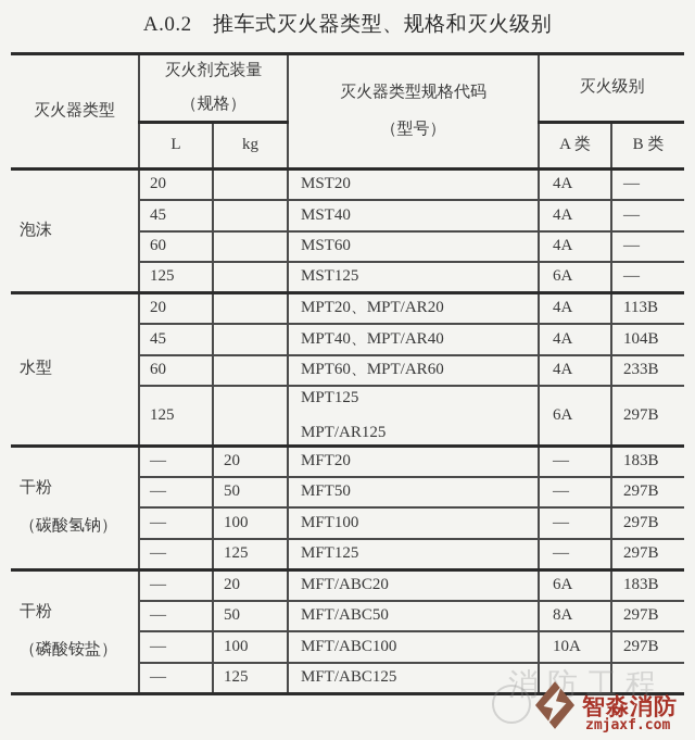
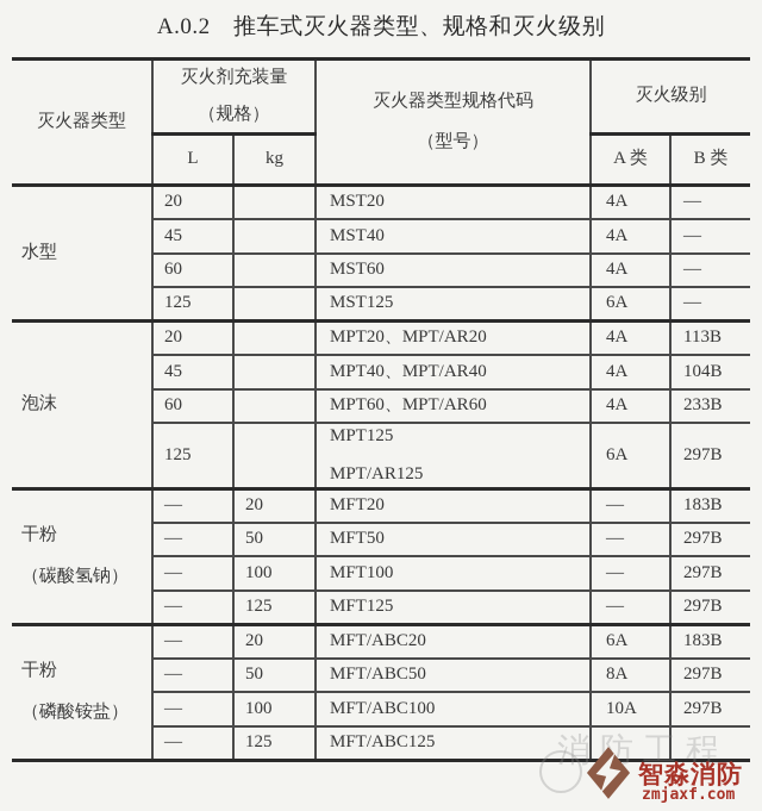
  A.0.2 推车式灭火器类型、规格和灭火级别
  灭火器类型	灭火剂充装量 （规格）	灭火器类型规格代码 （型号）	灭火级别
  L	kg	A 类	B 类
- 泡沫	20		MST20	4A	—
+ 水型	20		MST20	4A	—
  45		MST40	4A	—
  60		MST60	4A	—
  125		MST125	6A	—
- 水型	20		MPT20、MPT/AR20	4A	113B
+ 泡沫	20		MPT20、MPT/AR20	4A	113B
  45		MPT40、MPT/AR40	4A	104B
  60		MPT60、MPT/AR60	4A	233B
  125		MPT125 MPT/AR125	6A	297B
  干粉 （碳酸氢钠）	—	20	MFT20	—	183B
  —	50	MFT50	—	297B
  —	100	MFT100	—	297B
  —	125	MFT125	—	297B
  干粉 （磷酸铵盐）	—	20	MFT/ABC20	6A	183B
  —	50	MFT/ABC50	8A	297B
  —	100	MFT/ABC100	10A	297B
  —	125	MFT/ABC125
  消防工程
  智淼消防
  zmjaxf.com
